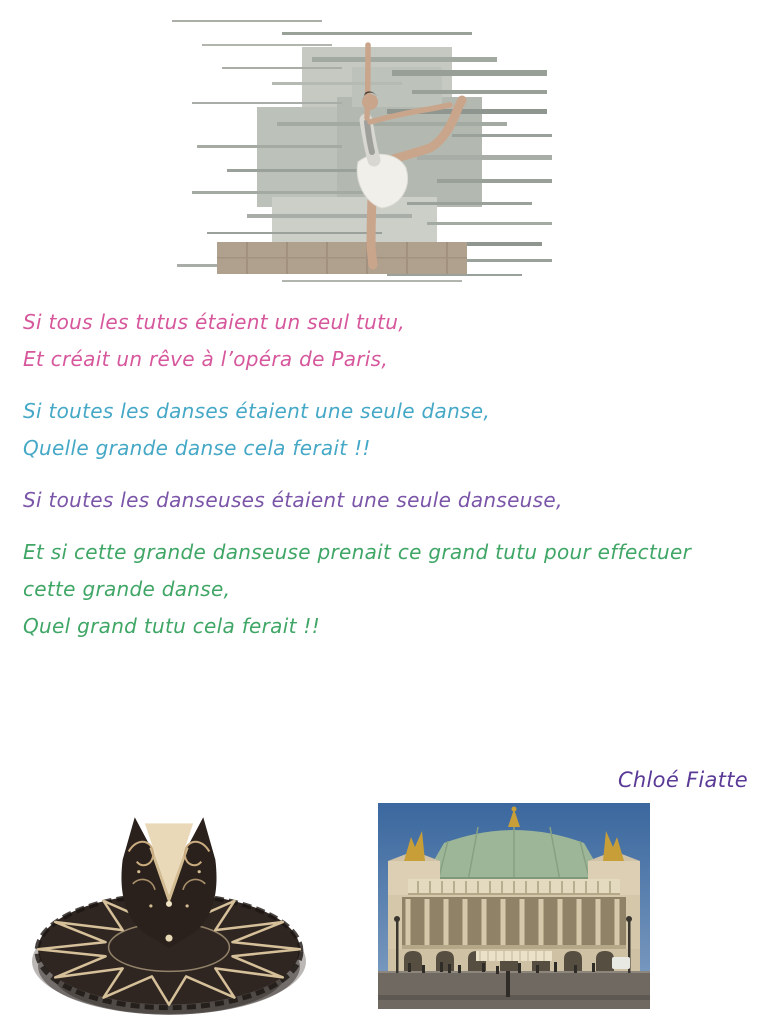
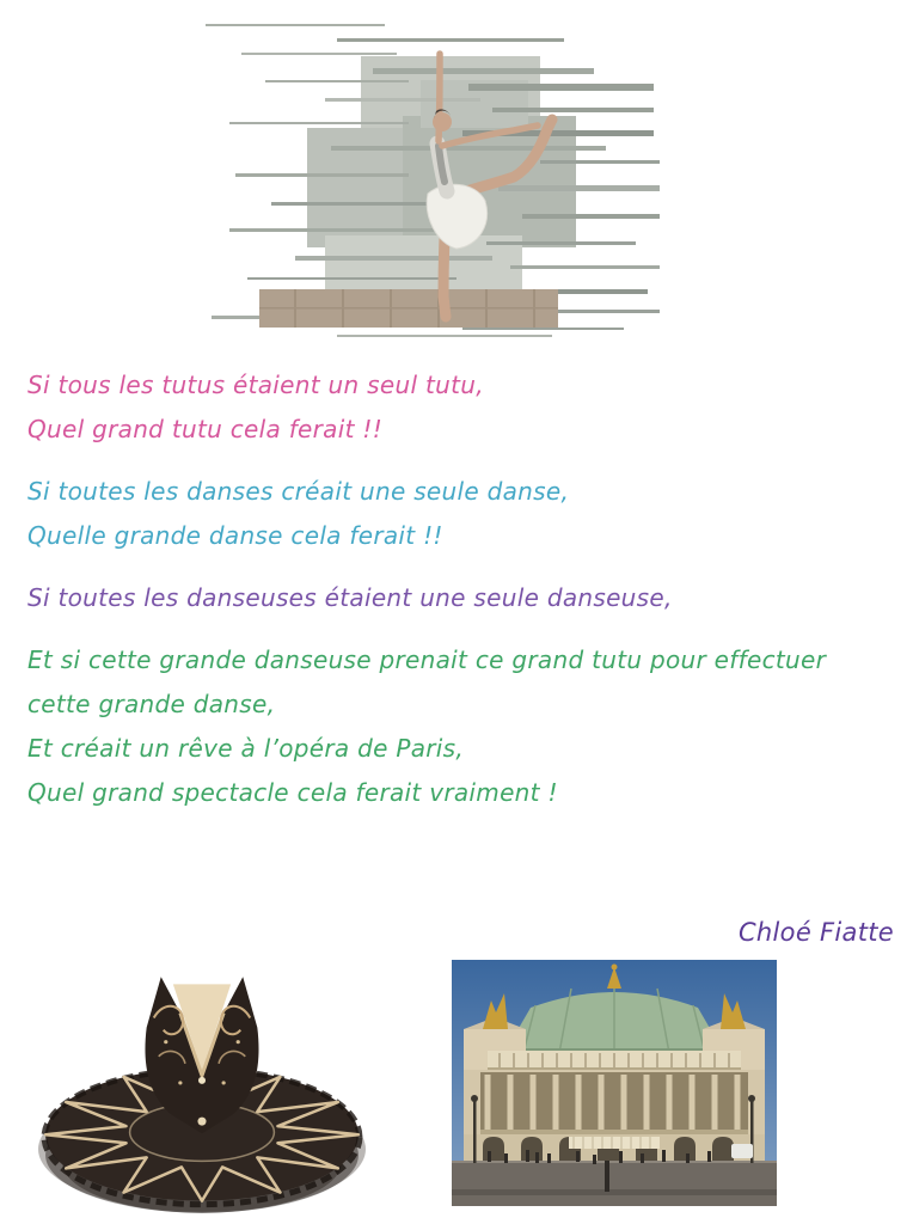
  Si tous les tutus étaient un seul tutu,
- Et créait un rêve à l’opéra de Paris,
+ Quel grand tutu cela ferait !!
- Si toutes les danses étaient une seule danse,
+ Si toutes les danses créait une seule danse,
  Quelle grande danse cela ferait !!
  Si toutes les danseuses étaient une seule danseuse,
  Et si cette grande danseuse prenait ce grand tutu pour effectuer
  cette grande danse,
- Quel grand tutu cela ferait !!
+ Et créait un rêve à l’opéra de Paris,
+ Quel grand spectacle cela ferait vraiment !
  Chloé Fiatte
